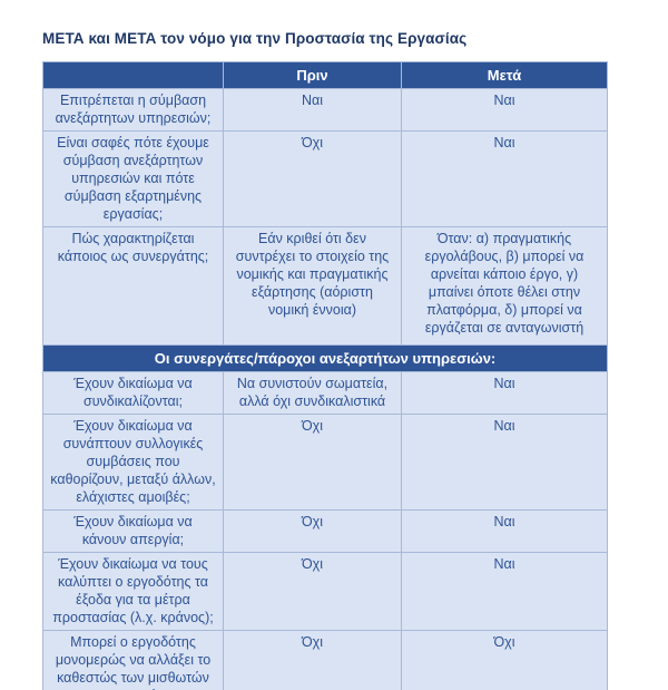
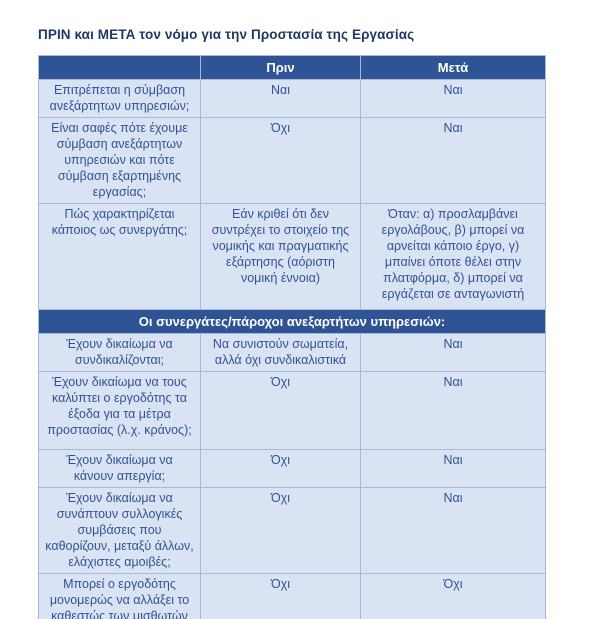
- ΜΕΤΑ και ΜΕΤΑ τον νόμο για την Προστασία της Εργασίας
+ ΠΡΙΝ και ΜΕΤΑ τον νόμο για την Προστασία της Εργασίας
  	Πριν	Μετά
  Επιτρέπεται η σύμβαση ανεξάρτητων υπηρεσιών;	Ναι	Ναι
  Είναι σαφές πότε έχουμε σύμβαση ανεξάρτητων υπηρεσιών και πότε σύμβαση εξαρτημένης εργασίας;	Όχι	Ναι
- Πώς χαρακτηρίζεται κάποιος ως συνεργάτης;	Εάν κριθεί ότι δεν συντρέχει το στοιχείο της νομικής και πραγματικής εξάρτησης (αόριστη νομική έννοια)	Όταν: α) πραγματικής εργολάβους, β) μπορεί να αρνείται κάποιο έργο, γ) μπαίνει όποτε θέλει στην πλατφόρμα, δ) μπορεί να εργάζεται σε ανταγωνιστή
+ Πώς χαρακτηρίζεται κάποιος ως συνεργάτης;	Εάν κριθεί ότι δεν συντρέχει το στοιχείο της νομικής και πραγματικής εξάρτησης (αόριστη νομική έννοια)	Όταν: α) προσλαμβάνει εργολάβους, β) μπορεί να αρνείται κάποιο έργο, γ) μπαίνει όποτε θέλει στην πλατφόρμα, δ) μπορεί να εργάζεται σε ανταγωνιστή
  Οι συνεργάτες/πάροχοι ανεξαρτήτων υπηρεσιών:
  Έχουν δικαίωμα να συνδικαλίζονται;	Να συνιστούν σωματεία, αλλά όχι συνδικαλιστικά	Ναι
- Έχουν δικαίωμα να συνάπτουν συλλογικές συμβάσεις που καθορίζουν, μεταξύ άλλων, ελάχιστες αμοιβές;	Όχι	Ναι
+ Έχουν δικαίωμα να τους καλύπτει ο εργοδότης τα έξοδα για τα μέτρα προστασίας (λ.χ. κράνος);	Όχι	Ναι
  Έχουν δικαίωμα να κάνουν απεργία;	Όχι	Ναι
- Έχουν δικαίωμα να τους καλύπτει ο εργοδότης τα έξοδα για τα μέτρα προστασίας (λ.χ. κράνος);	Όχι	Ναι
+ Έχουν δικαίωμα να συνάπτουν συλλογικές συμβάσεις που καθορίζουν, μεταξύ άλλων, ελάχιστες αμοιβές;	Όχι	Ναι
  Μπορεί ο εργοδότης μονομερώς να αλλάξει το καθεστώς των μισθωτών	Όχι	Όχι
